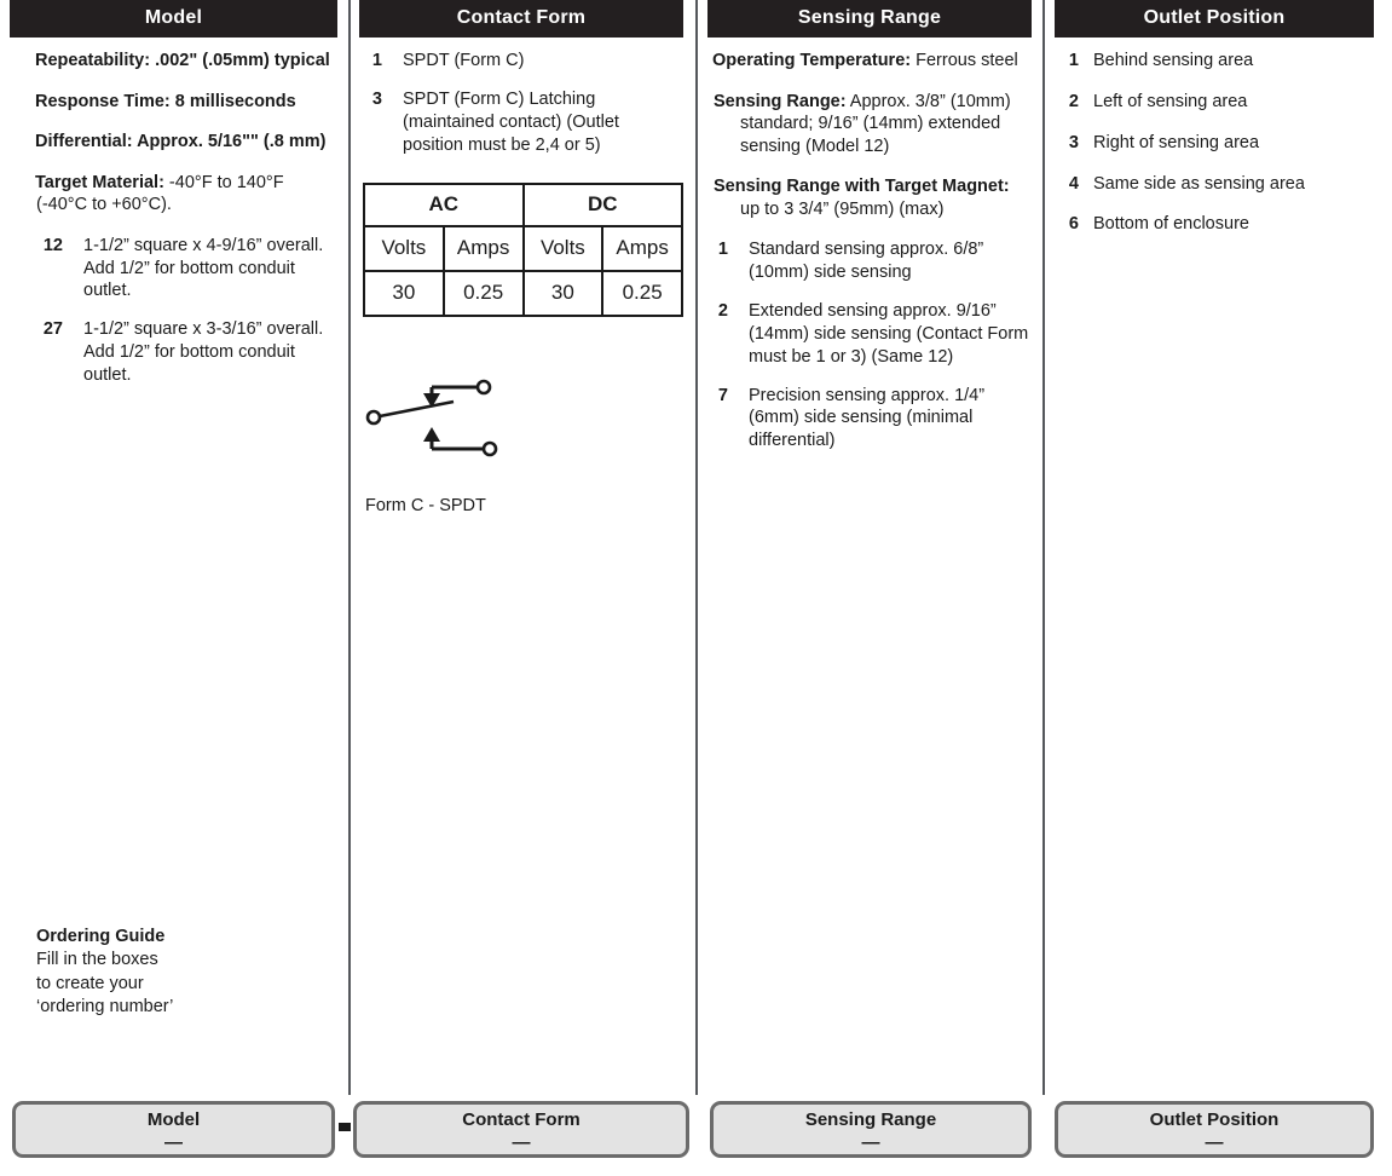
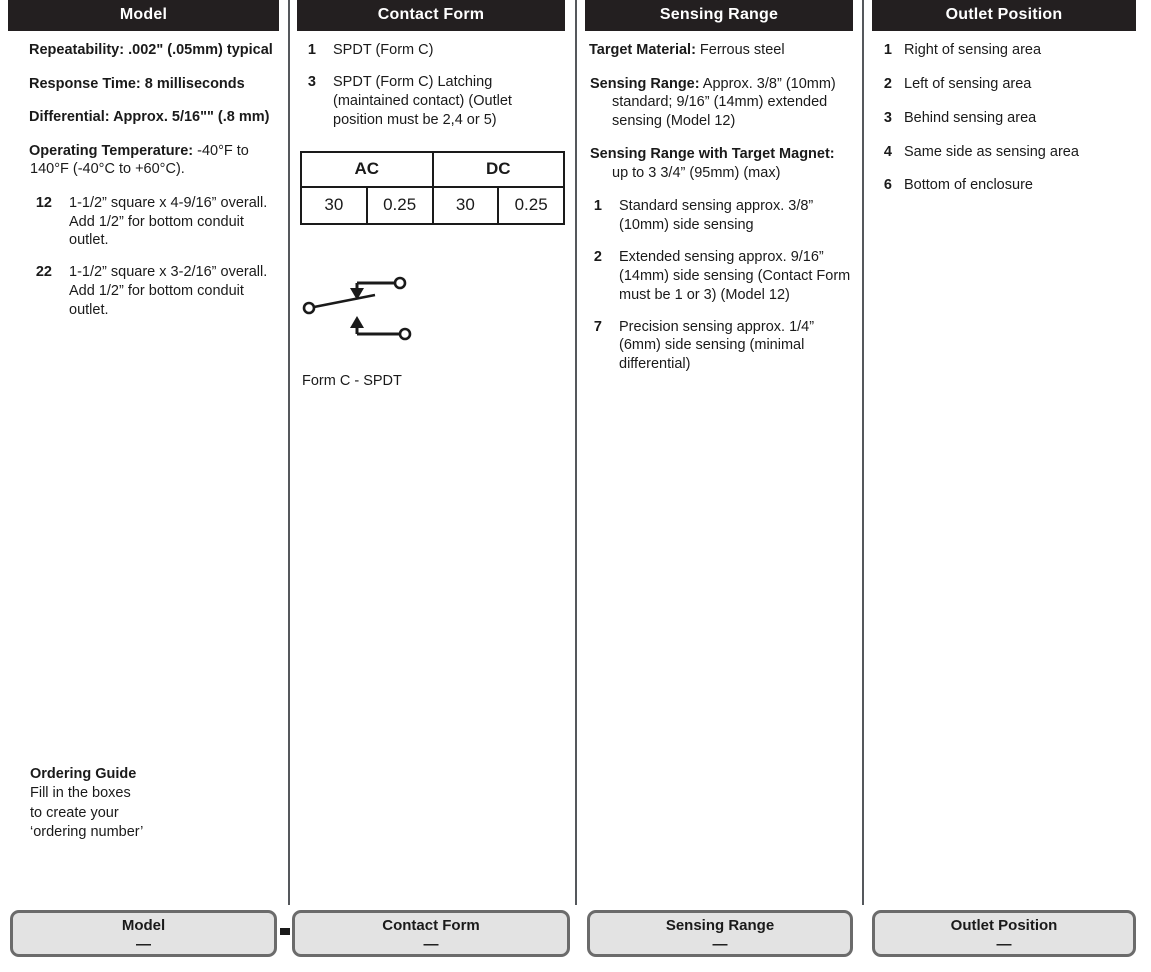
  Model
  Repeatability: .002" (.05mm) typical
  Response Time: 8 milliseconds
  Differential: Approx. 5/16"" (.8 mm)
- Target Material: -40°F to 140°F (-40°C to +60°C).
+ Operating Temperature: -40°F to 140°F (-40°C to +60°C).
  12
  1-1/2” square x 4-9/16” overall. Add 1/2” for bottom conduit outlet.
- 27
+ 22
- 1-1/2” square x 3-3/16” overall. Add 1/2” for bottom conduit outlet.
+ 1-1/2” square x 3-2/16” overall. Add 1/2” for bottom conduit outlet.
  Contact Form
  1
  SPDT (Form C)
  3
  SPDT (Form C) Latching (maintained contact) (Outlet position must be 2,4 or 5)
  AC	DC
- Volts	Amps	Volts	Amps
  30	0.25	30	0.25
  Form C - SPDT
  Sensing Range
- Operating Temperature: Ferrous steel
+ Target Material: Ferrous steel
  Sensing Range: Approx. 3/8” (10mm) standard; 9/16” (14mm) extended sensing (Model 12)
  Sensing Range with Target Magnet: up to 3 3/4” (95mm) (max)
  1
- Standard sensing approx. 6/8” (10mm) side sensing
+ Standard sensing approx. 3/8” (10mm) side sensing
  2
- Extended sensing approx. 9/16” (14mm) side sensing (Contact Form must be 1 or 3) (Same 12)
+ Extended sensing approx. 9/16” (14mm) side sensing (Contact Form must be 1 or 3) (Model 12)
  7
  Precision sensing approx. 1/4” (6mm) side sensing (minimal differential)
  Outlet Position
  1
- Behind sensing area
+ Right of sensing area
  2
  Left of sensing area
  3
- Right of sensing area
+ Behind sensing area
  4
  Same side as sensing area
  6
  Bottom of enclosure
  Ordering Guide
  Fill in the boxes
  to create your
  ‘ordering number’
  Model
  —
  Contact Form
  —
  Sensing Range
  —
  Outlet Position
  —
